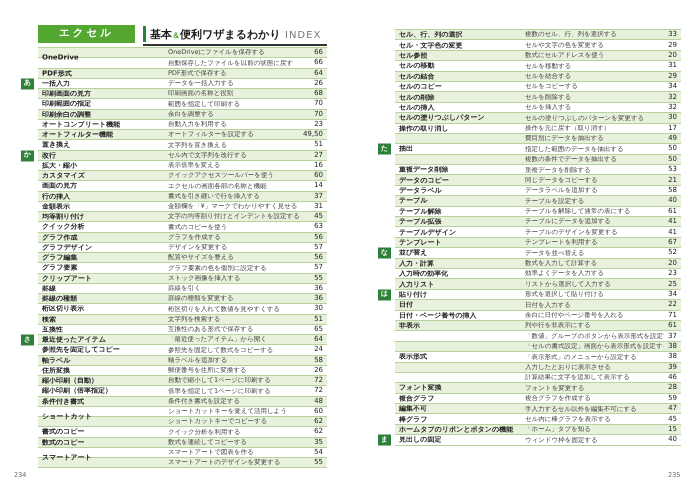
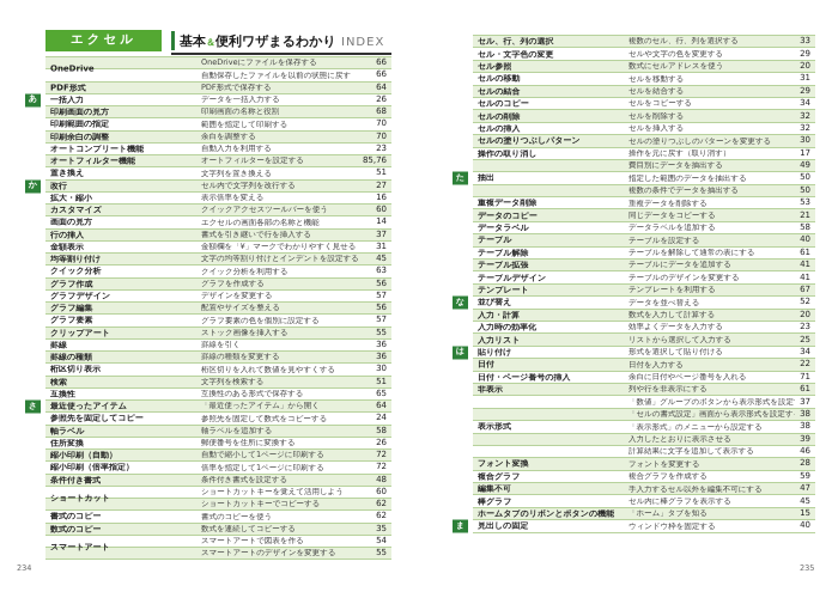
  エクセル
  基本＆便利ワザまるわかり INDEX
  OneDriveにファイルを保存する
  66
  66
  OneDrive
  PDF形式で保存する
  64
  PDF形式
  データを一括入力する
  26
  一括入力
  あ
  印刷画面の名称と役割
  68
  印刷画面の見方
  範囲を指定して印刷する
  70
  印刷範囲の指定
  余白を調整する
  70
  印刷余白の調整
  自動入力を利用する
  23
  オートフィルターを設定する
- 49,50
+ 85,76
  オートフィルター機能
  文字列を置き換える
  51
  置き換え
  セル内で文字列を改行する
  27
  改行
  か
  表示倍率を変える
  16
  拡大・縮小
  クイックアクセスツールバーを使う
  60
  カスタマイズ
  エクセルの画面各部の名称と機能
  14
  画面の見方
  書式を引き継いで行を挿入する
  37
  行の挿入
  金額欄を「¥」マークでわかりやすく見せる
  31
  金額表示
  文字の均等割り付けとインデントを設定する
  45
  均等割り付け
- 書式のコピーを使う
+ クイック分析を利用する
  63
  クイック分析
  グラフを作成する
  56
  グラフ作成
  デザインを変更する
  57
  グラフデザイン
  56
  グラフ編集
  グラフ要素の色を個別に設定する
  57
  グラフ要素
  ストック画像を挿入する
  55
  クリップアート
  罫線を引く
  36
  罫線
  罫線の種類を変更する
  36
  罫線の種類
  桁区切りを入れて数値を見やすくする
  30
  桁区切り表示
  文字列を検索する
  51
  検索
  互換性のある形式で保存する
  65
  互換性
  「最近使ったアイテム」から開く
  64
  最近使ったアイテム
  さ
  参照先を固定して数式をコピーする
  24
  参照先を固定してコピー
  軸ラベルを追加する
  58
  軸ラベル
  郵便番号を住所に変換する
  26
  住所変換
  自動で縮小して1ページに印刷する
  72
  縮小印刷（自動）
  倍率を指定して1ページに印刷する
  72
  縮小印刷（倍率指定）
  条件付き書式を設定する
  48
  条件付き書式
  ショートカットキーを覚えて活用しよう
  60
  ショートカットキーでコピーする
  62
  ショートカット
- クイック分析を利用する
+ 書式のコピーを使う
  62
  書式のコピー
  数式を連続してコピーする
  35
  数式のコピー
  スマートアートで図表を作る
  54
  スマートアートのデザインを変更する
  55
  スマートアート
  複数のセル、行、列を選択する
  33
  セル、行、列の選択
  セルや文字の色を変更する
  29
  セル・文字色の変更
  数式にセルアドレスを使う
  20
  セル参照
  31
  セルの移動
  セルを結合する
  29
  セルの結合
  セルをコピーする
  34
  セルのコピー
  セルを削除する
  32
  セルの削除
  セルを挿入する
  32
  セルの挿入
  セルの塗りつぶしのパターンを変更する
  30
  セルの塗りつぶしパターン
  操作を元に戻す（取り消す）
  操作の取り消し
  費目別にデータを抽出する
  49
  指定した範囲のデータを抽出する
  50
  複数の条件でデータを抽出する
  50
  抽出
  た
  重複データを削除する
  53
  重複データ削除
  同じデータをコピーする
  21
  データのコピー
  データラベルを追加する
  58
  データラベル
  テーブルを設定する
  40
  テーブル
  テーブルを解除して通常の表にする
  61
  テーブル解除
  テーブルにデータを追加する
  41
  テーブル拡張
  テーブルのデザインを変更する
  41
  テーブルデザイン
  テンプレートを利用する
  67
  テンプレート
  データを並べ替える
  並び替え
  数式を入力して計算する
  20
  入力・計算
  効率よくデータを入力する
  23
  入力時の効率化
  リストから選択して入力する
  25
  入力リスト
  形式を選択して貼り付ける
  34
  貼り付け
  は
  日付を入力する
  22
  日付
  余白に日付やページ番号を入れる
  71
  日付・ページ番号の挿入
  列や行を非表示にする
  61
  非表示
  「数値」グループのボタンから表示形式を設定
  37
  「セルの書式設定」画面から表示形式を設定す
  38
  「表示形式」のメニューから設定する
  38
  入力したとおりに表示させる
  39
  計算結果に文字を追加して表示する
  46
  表示形式
  フォントを変更する
  28
  フォント変換
  複合グラフを作成する
  59
  複合グラフ
  手入力するセル以外を編集不可にする
  47
  編集不可
  セル内に棒グラフを表示する
  45
  棒グラフ
  「ホーム」タブを知る
  15
  ホームタブのリボンとボタンの機能
  ウィンドウ枠を固定する
  40
  見出しの固定
  ま
  234
  235
